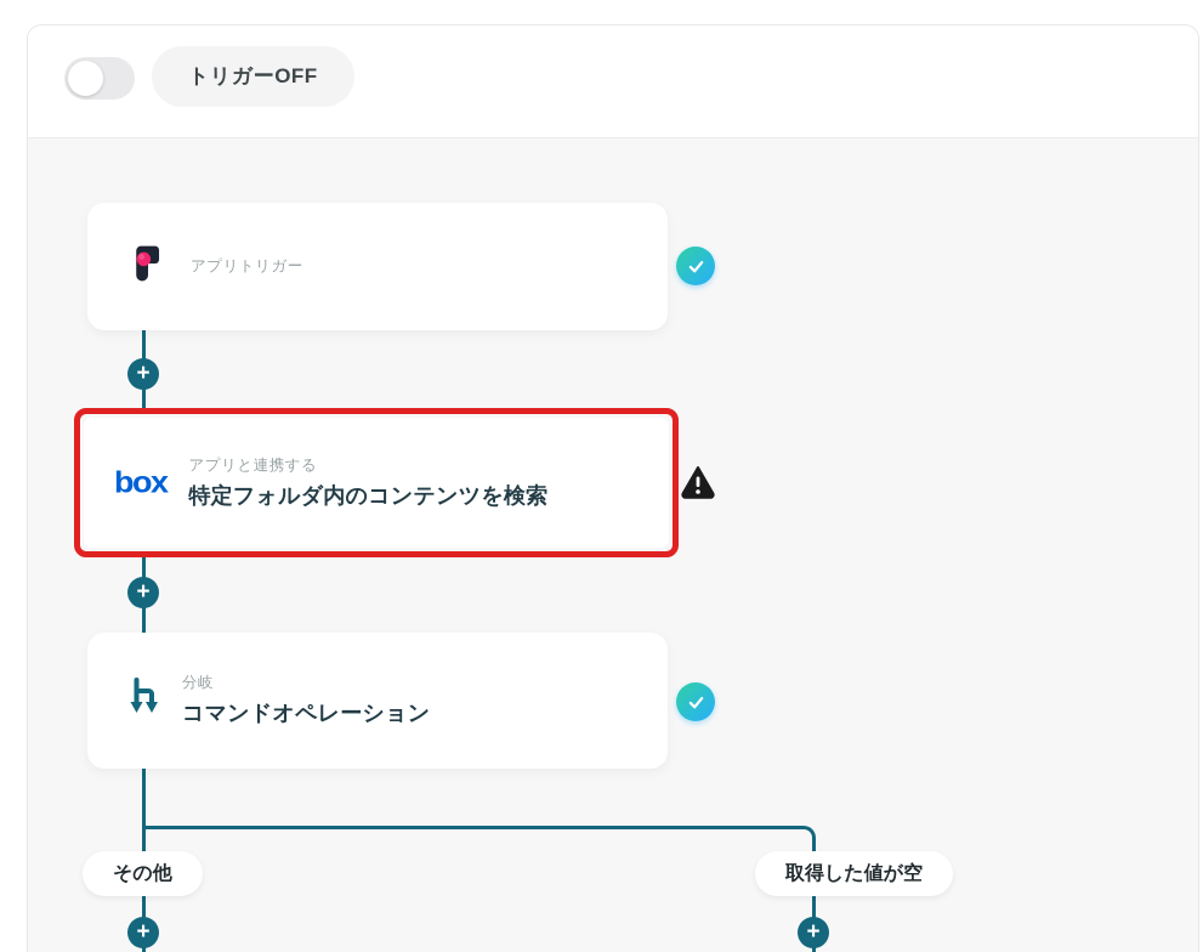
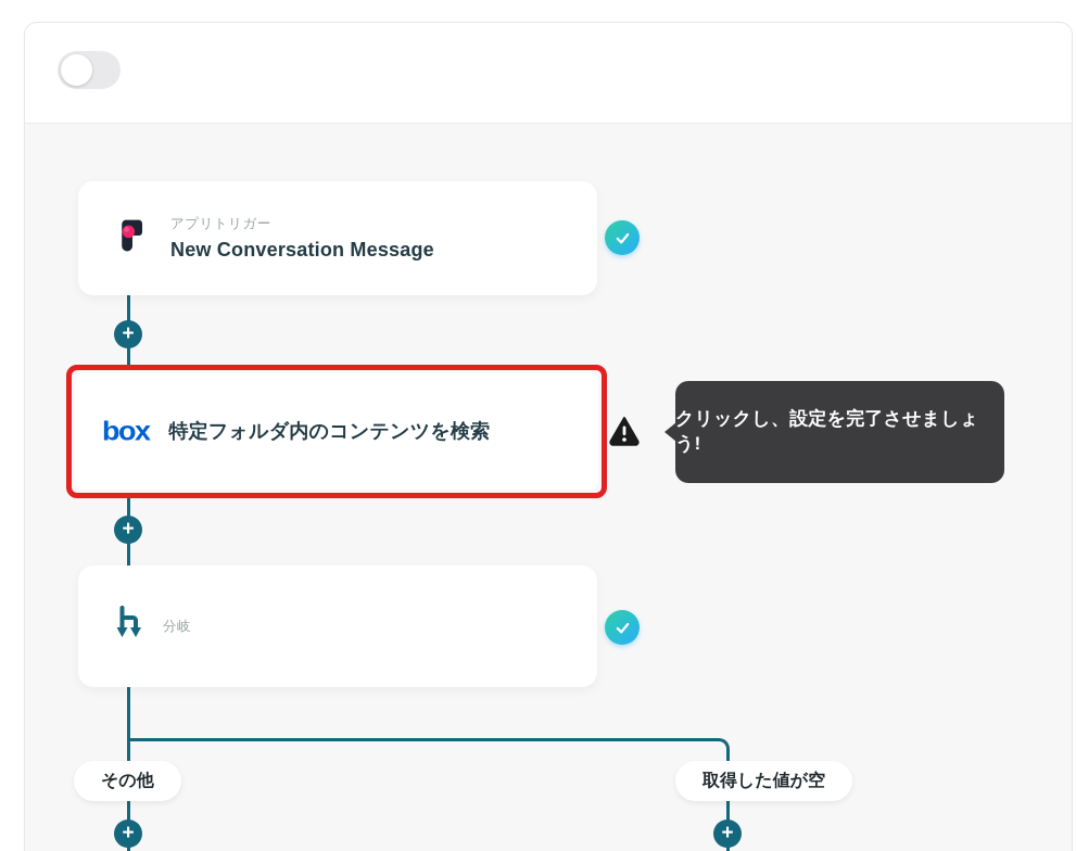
- トリガーOFF
  アプリトリガー
+ New Conversation Message
  box
- アプリと連携する
  特定フォルダ内のコンテンツを検索
+ クリックし、設定を完了させましょう!
  分岐
- コマンドオペレーション
  その他
  取得した値が空
